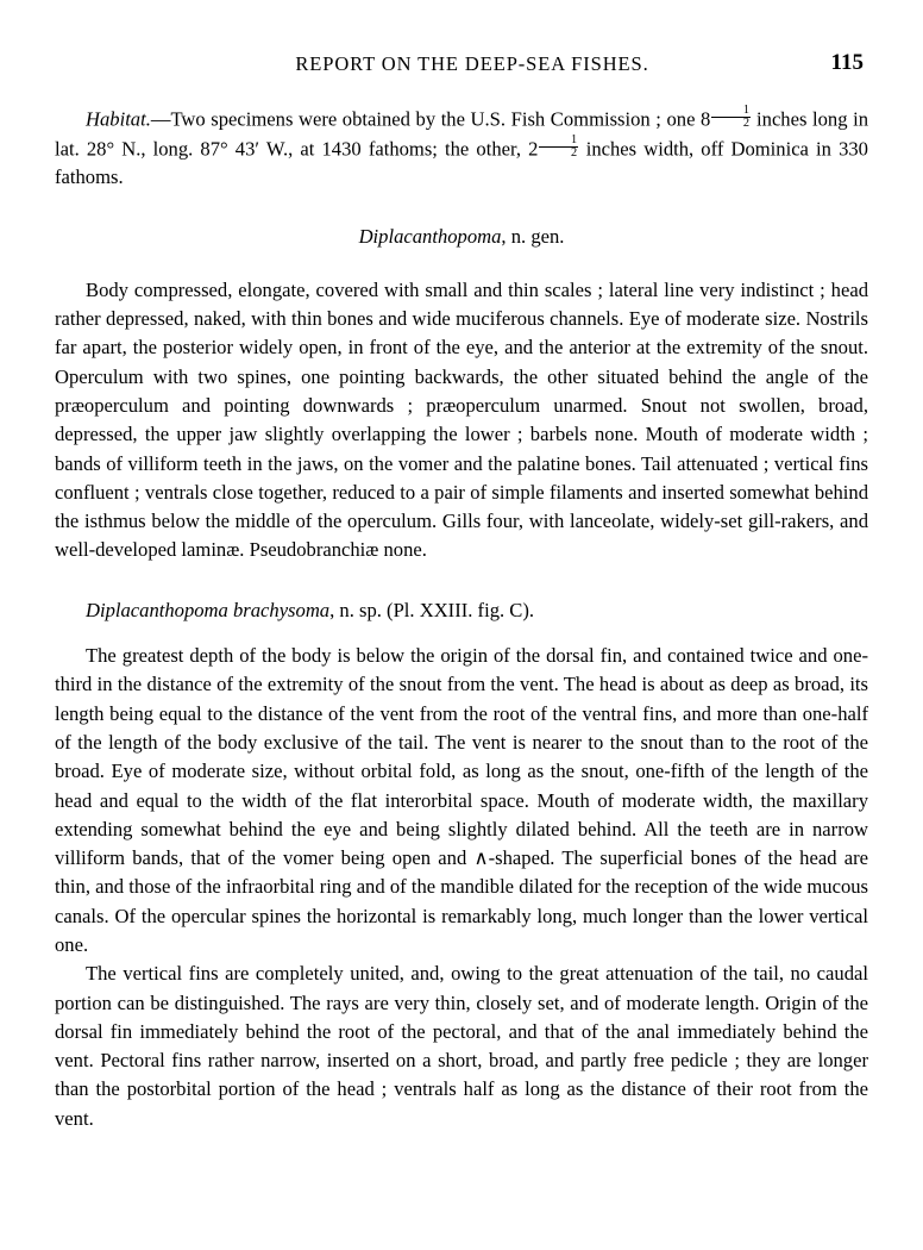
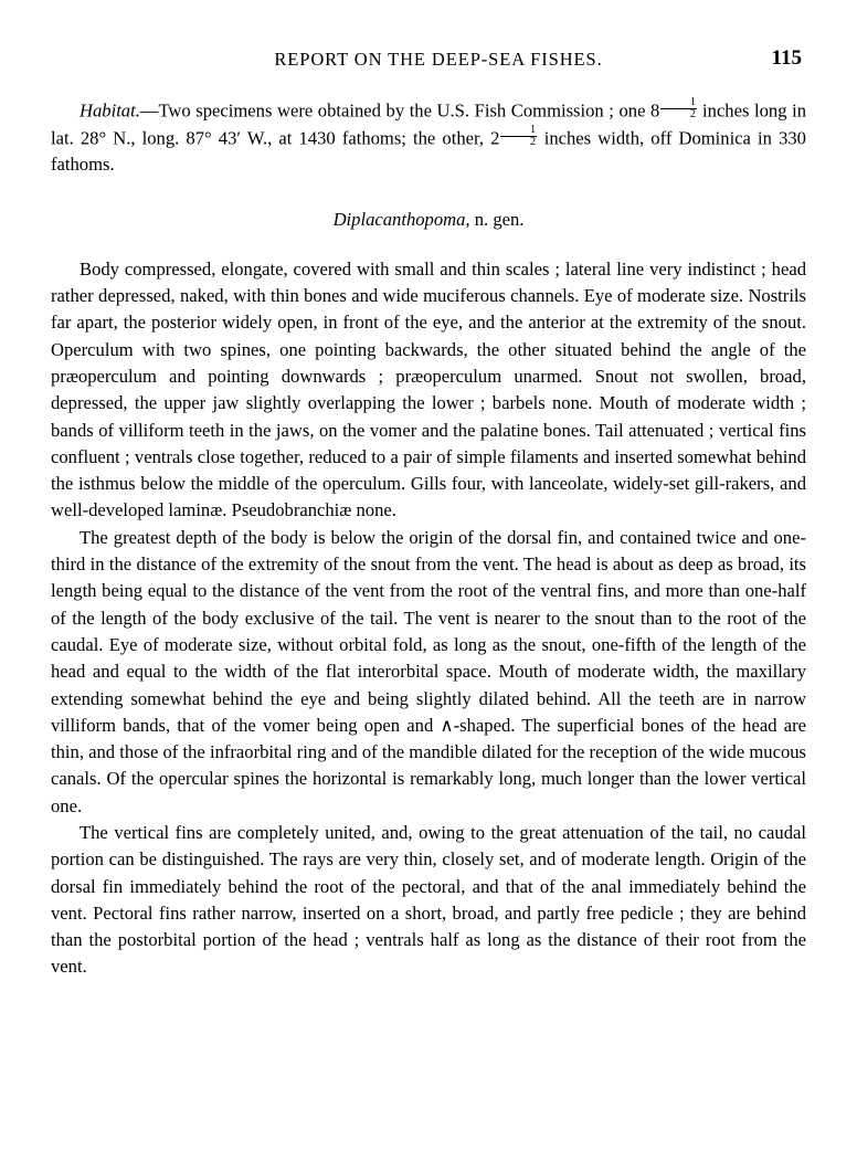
  REPORT ON THE DEEP-SEA FISHES.
  115
  Habitat.—Two specimens were obtained by the U.S. Fish Commission ; one 8
  1
  2
  inches long in lat. 28° N., long. 87° 43′ W., at 1430 fathoms; the other, 2
  1
  2
  inches width, off Dominica in 330 fathoms.
  Diplacanthopoma, n. gen.
  Body compressed, elongate, covered with small and thin scales ; lateral line very indistinct ; head rather depressed, naked, with thin bones and wide muciferous channels. Eye of moderate size. Nostrils far apart, the posterior widely open, in front of the eye, and the anterior at the extremity of the snout. Operculum with two spines, one pointing backwards, the other situated behind the angle of the præoperculum and pointing downwards ; præoperculum unarmed. Snout not swollen, broad, depressed, the upper jaw slightly overlapping the lower ; barbels none. Mouth of moderate width ; bands of villiform teeth in the jaws, on the vomer and the palatine bones. Tail attenuated ; vertical fins confluent ; ventrals close together, reduced to a pair of simple filaments and inserted somewhat behind the isthmus below the middle of the operculum. Gills four, with lanceolate, widely-set gill-rakers, and well-developed laminæ. Pseudobranchiæ none.
- Diplacanthopoma brachysoma, n. sp. (Pl. XXIII. fig. C).
- The greatest depth of the body is below the origin of the dorsal fin, and contained twice and one-third in the distance of the extremity of the snout from the vent. The head is about as deep as broad, its length being equal to the distance of the vent from the root of the ventral fins, and more than one-half of the length of the body exclusive of the tail. The vent is nearer to the snout than to the root of the broad. Eye of moderate size, without orbital fold, as long as the snout, one-fifth of the length of the head and equal to the width of the flat interorbital space. Mouth of moderate width, the maxillary extending somewhat behind the eye and being slightly dilated behind. All the teeth are in narrow villiform bands, that of the vomer being open and ∧-shaped. The superficial bones of the head are thin, and those of the infraorbital ring and of the mandible dilated for the reception of the wide mucous canals. Of the opercular spines the horizontal is remarkably long, much longer than the lower vertical one.
+ The greatest depth of the body is below the origin of the dorsal fin, and contained twice and one-third in the distance of the extremity of the snout from the vent. The head is about as deep as broad, its length being equal to the distance of the vent from the root of the ventral fins, and more than one-half of the length of the body exclusive of the tail. The vent is nearer to the snout than to the root of the caudal. Eye of moderate size, without orbital fold, as long as the snout, one-fifth of the length of the head and equal to the width of the flat interorbital space. Mouth of moderate width, the maxillary extending somewhat behind the eye and being slightly dilated behind. All the teeth are in narrow villiform bands, that of the vomer being open and ∧-shaped. The superficial bones of the head are thin, and those of the infraorbital ring and of the mandible dilated for the reception of the wide mucous canals. Of the opercular spines the horizontal is remarkably long, much longer than the lower vertical one.
- The vertical fins are completely united, and, owing to the great attenuation of the tail, no caudal portion can be distinguished. The rays are very thin, closely set, and of moderate length. Origin of the dorsal fin immediately behind the root of the pectoral, and that of the anal immediately behind the vent. Pectoral fins rather narrow, inserted on a short, broad, and partly free pedicle ; they are longer than the postorbital portion of the head ; ventrals half as long as the distance of their root from the vent.
+ The vertical fins are completely united, and, owing to the great attenuation of the tail, no caudal portion can be distinguished. The rays are very thin, closely set, and of moderate length. Origin of the dorsal fin immediately behind the root of the pectoral, and that of the anal immediately behind the vent. Pectoral fins rather narrow, inserted on a short, broad, and partly free pedicle ; they are behind than the postorbital portion of the head ; ventrals half as long as the distance of their root from the vent.
